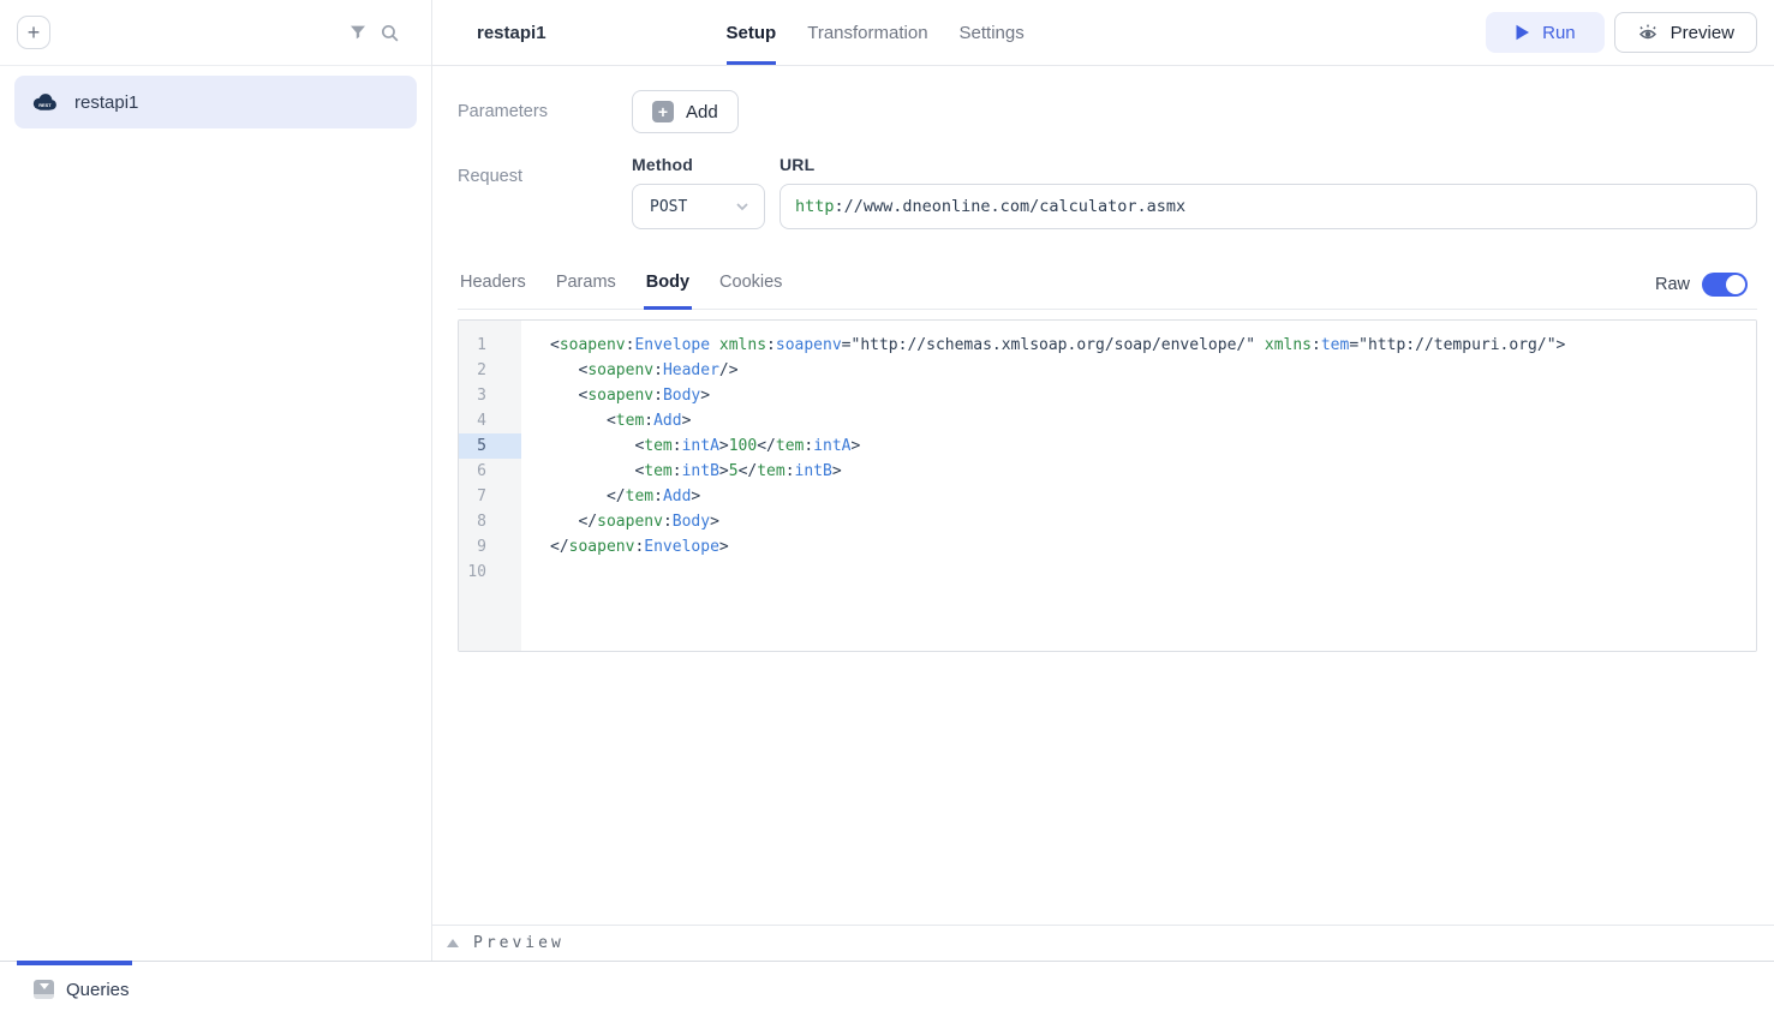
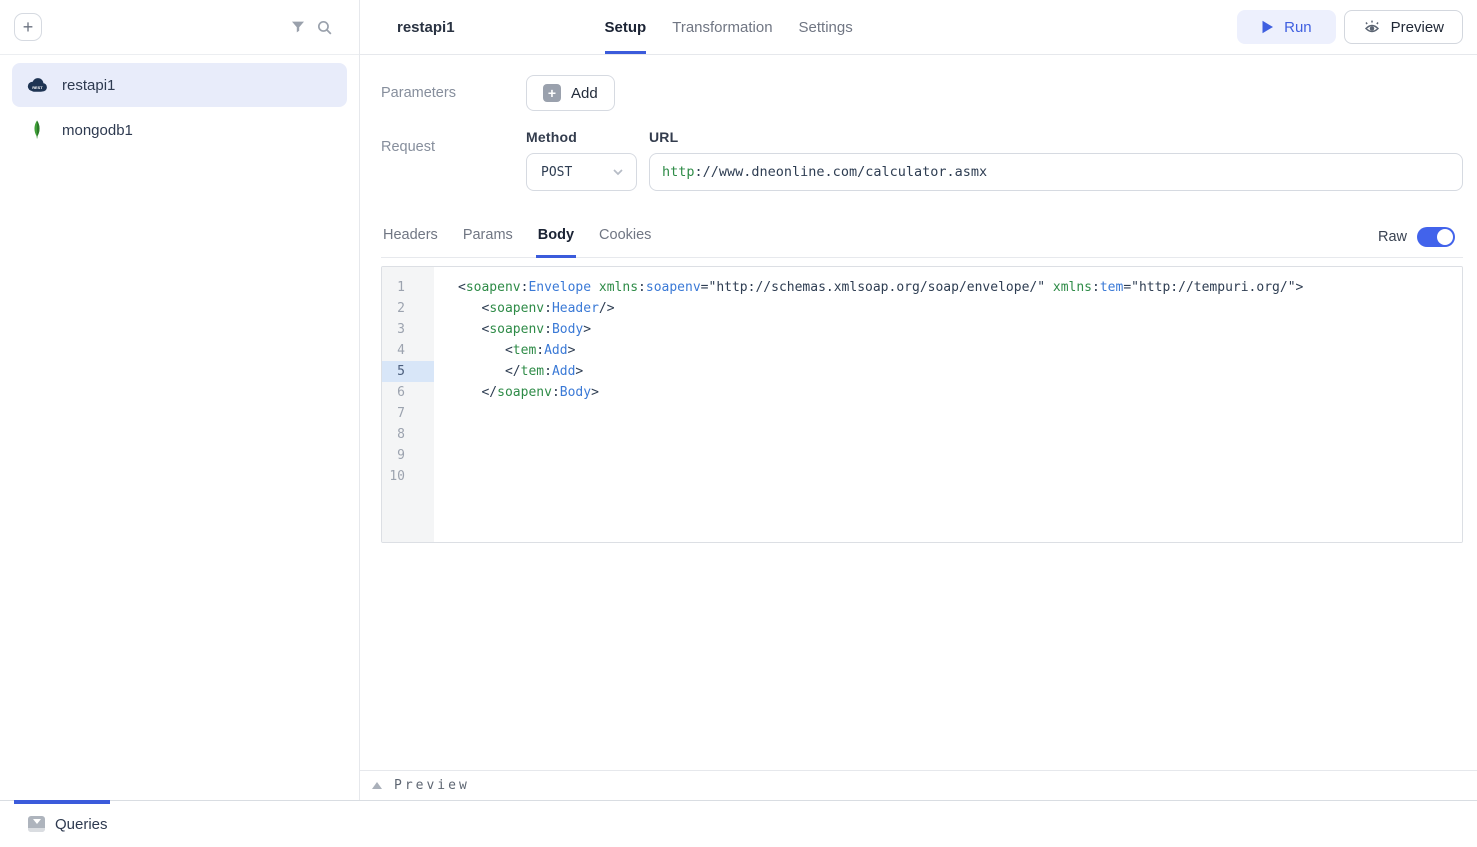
  +
  restapi1
+ mongodb1
  restapi1
  Setup
  Transformation
  Settings
  Run
  Preview
  Parameters
  +
  Add
  Request
  Method
  POST
  URL
  http
  ://www.dneonline.com/calculator.asmx
  Headers
  Params
  Body
  Cookies
  Raw
  1
  2
  3
  4
  5
  6
  7
  8
  9
  10
  <soapenv:Envelope xmlns:soapenv="http://schemas.xmlsoap.org/soap/envelope/" xmlns:tem="http://tempuri.org/">
  <soapenv:Header/>
  <soapenv:Body>
  <tem:Add>
- <tem:intA>100</tem:intA>
- <tem:intB>5</tem:intB>
  </tem:Add>
  </soapenv:Body>
- </soapenv:Envelope>
  Preview
  Queries
